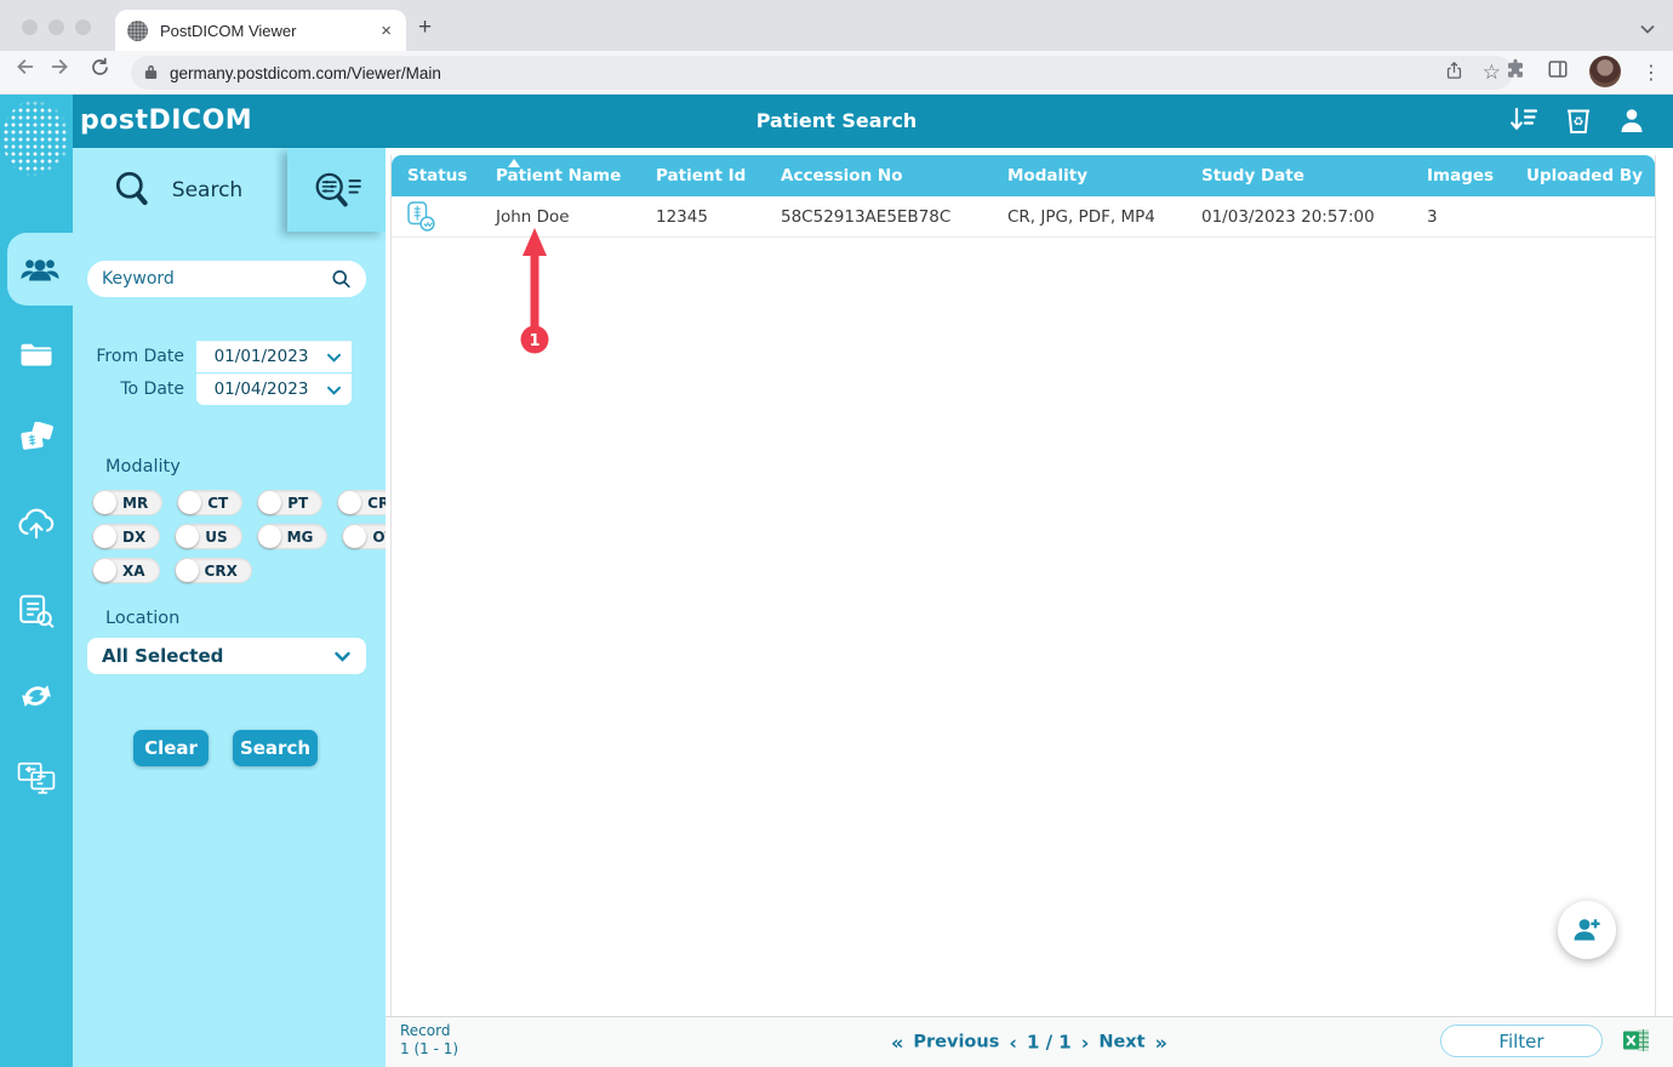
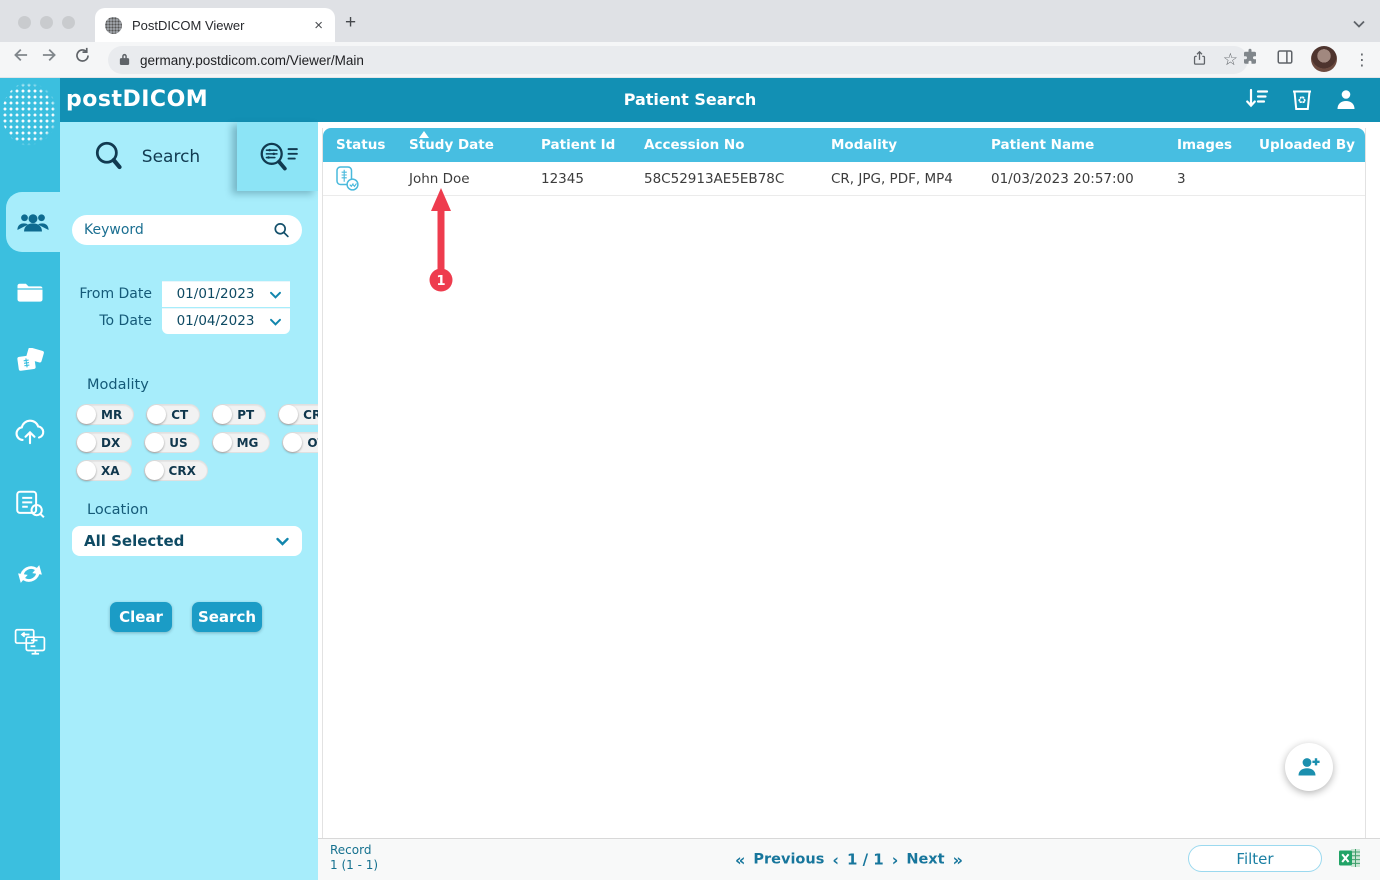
  PostDICOM Viewer
  ×
  +
  germany.postdicom.com/Viewer/Main
  ☆
  ⋮
  postDICOM
  Patient Search
  ♻
  Search
  Keyword
  From Date
  01/01/2023
  To Date
  01/04/2023
  Modality
  MR
  CT
  PT
  CR
  DX
  US
  MG
  XA
  CRX
  Location
  All Selected
  Clear
  Search
  Status
- Patient Name
+ Study Date
  Patient Id
  Accession No
  Modality
- Study Date
+ Patient Name
  Images
  Uploaded By
  John Doe
  12345
  58C52913AE5EB78C
  CR, JPG, PDF, MP4
  01/03/2023 20:57:00
  3
  1
  Record
  1 (1 - 1)
  «
  Previous
  ‹
  1 / 1
  ›
  Next
  »
  Filter
